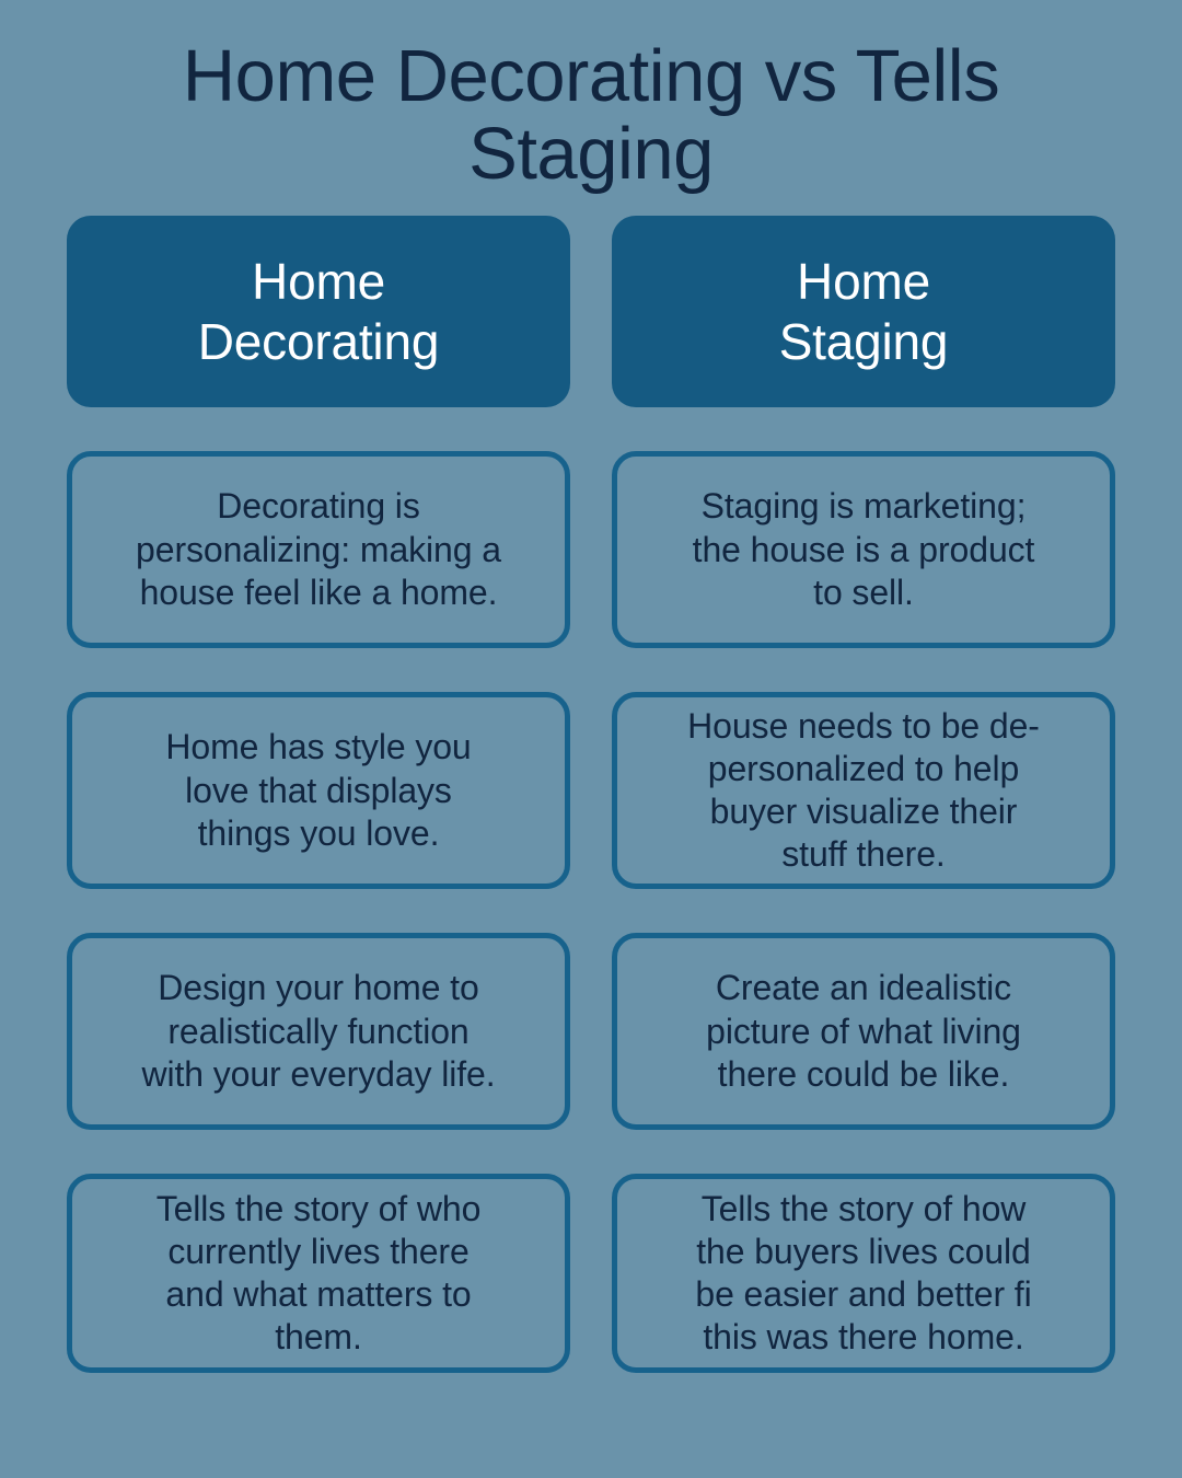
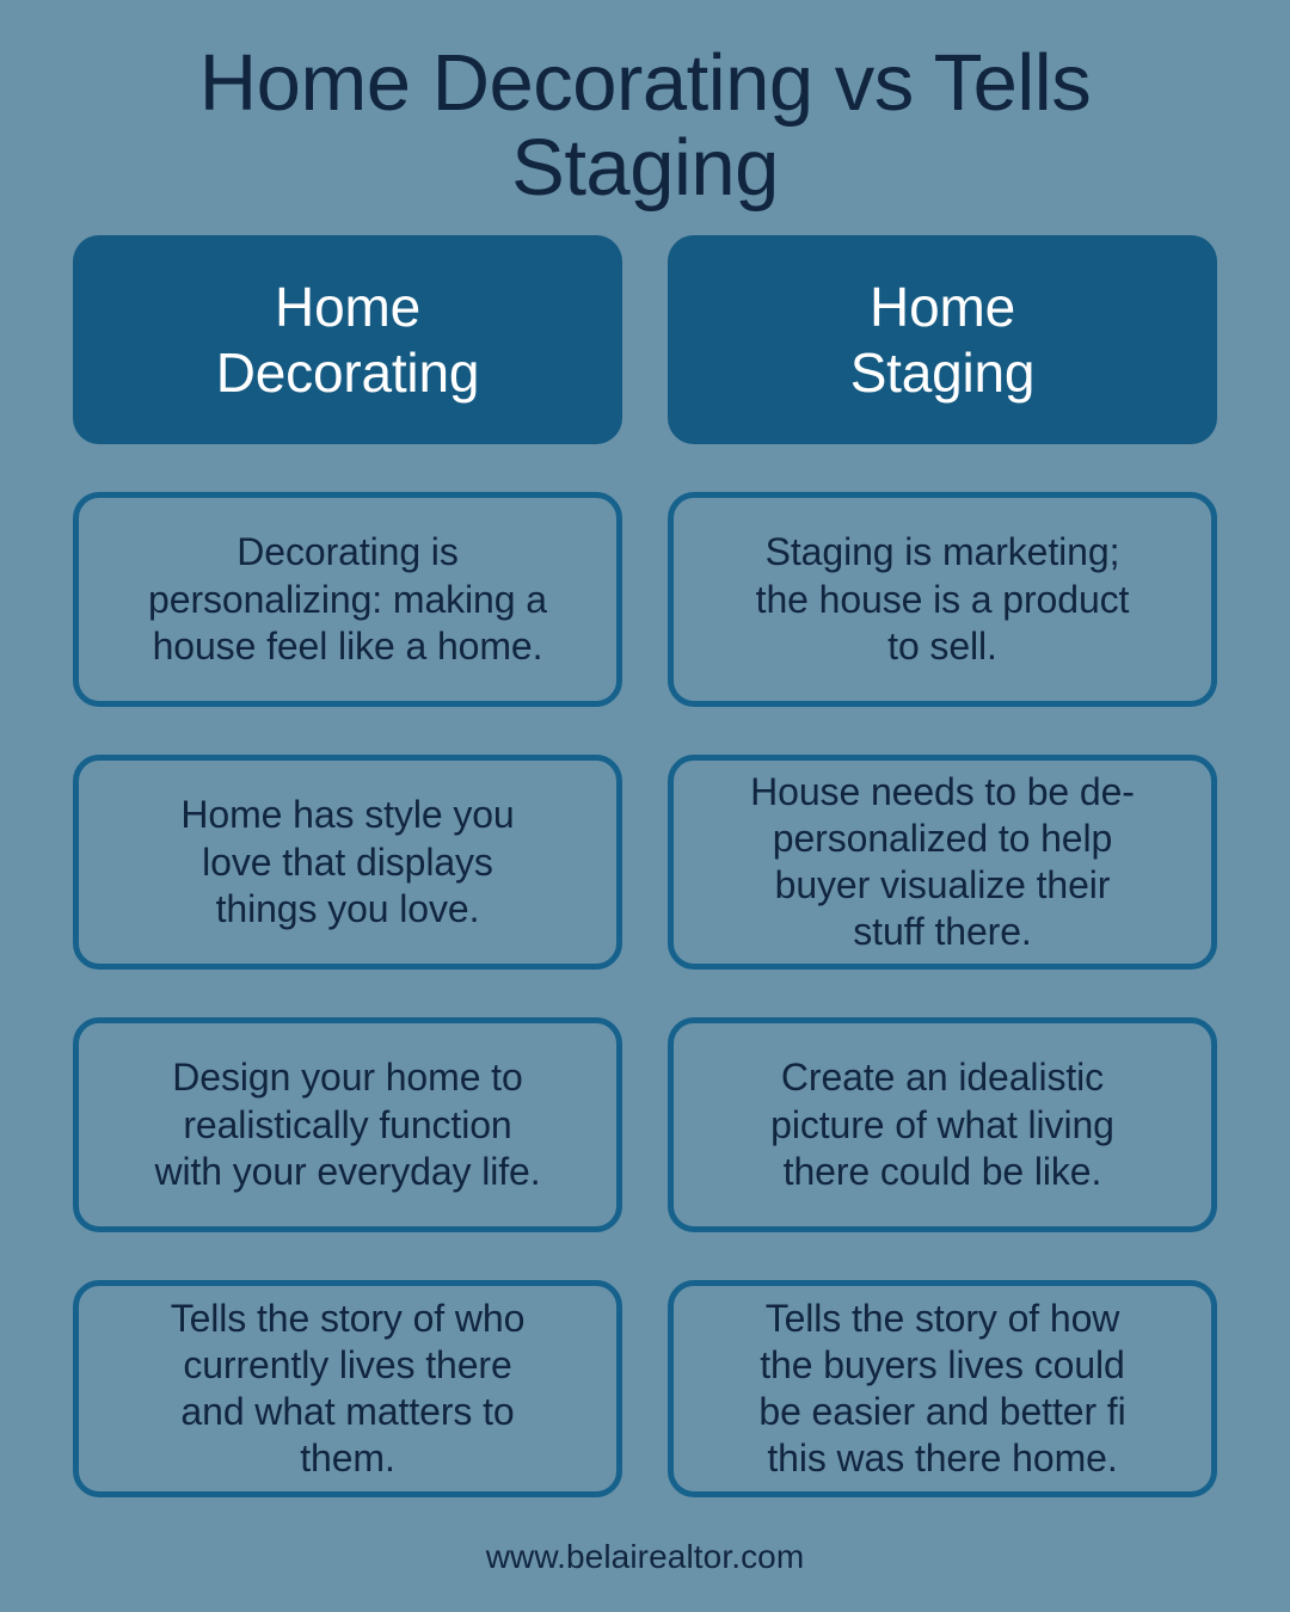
  Home Decorating vs Tells Staging
  Home
  Decorating
  Decorating is
  personalizing: making a
  house feel like a home.
  Home has style you
  love that displays
  things you love.
  Design your home to
  realistically function
  with your everyday life.
  Tells the story of who
  currently lives there
  and what matters to
  them.
  Home
  Staging
  Staging is marketing;
  the house is a product
  to sell.
  House needs to be de-
  personalized to help
  buyer visualize their
  stuff there.
  Create an idealistic
  picture of what living
  there could be like.
  Tells the story of how
  the buyers lives could
  be easier and better fi
  this was there home.
+ www.belairealtor.com
